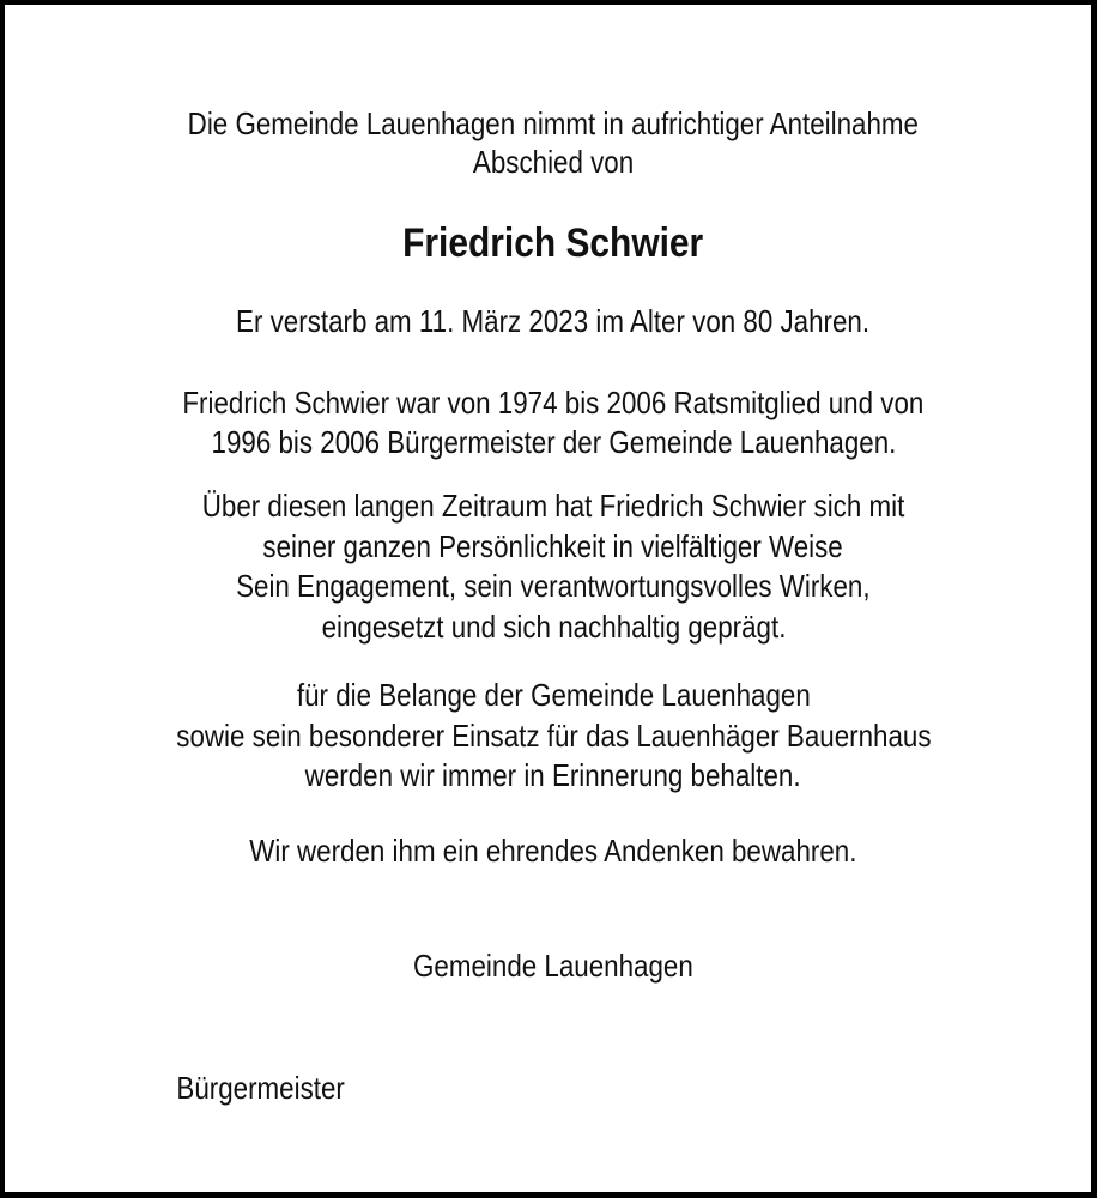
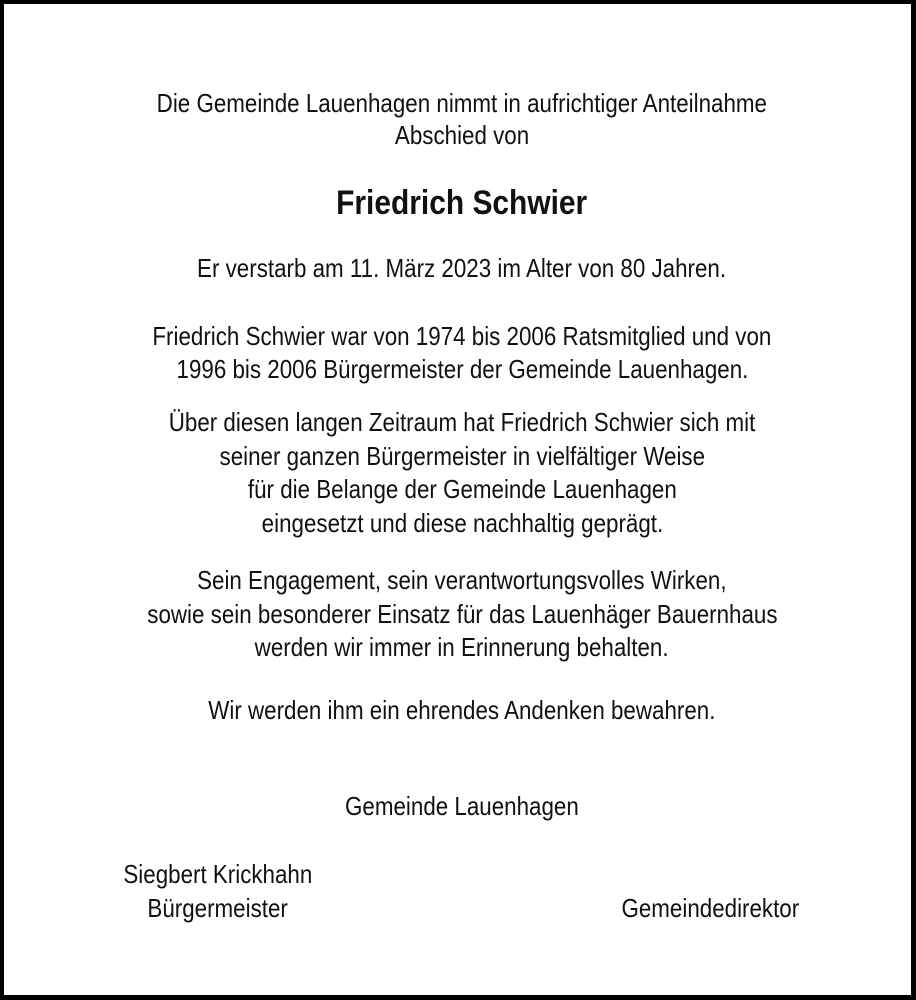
  Die Gemeinde Lauenhagen nimmt in aufrichtiger Anteilnahme
  Abschied von
  Friedrich Schwier
  Er verstarb am 11. März 2023 im Alter von 80 Jahren.
  Friedrich Schwier war von 1974 bis 2006 Ratsmitglied und von
  1996 bis 2006 Bürgermeister der Gemeinde Lauenhagen.
  Über diesen langen Zeitraum hat Friedrich Schwier sich mit
- seiner ganzen Persönlichkeit in vielfältiger Weise
+ seiner ganzen Bürgermeister in vielfältiger Weise
- Sein Engagement, sein verantwortungsvolles Wirken,
+ für die Belange der Gemeinde Lauenhagen
- eingesetzt und sich nachhaltig geprägt.
+ eingesetzt und diese nachhaltig geprägt.
- für die Belange der Gemeinde Lauenhagen
+ Sein Engagement, sein verantwortungsvolles Wirken,
  sowie sein besonderer Einsatz für das Lauenhäger Bauernhaus
  werden wir immer in Erinnerung behalten.
  Wir werden ihm ein ehrendes Andenken bewahren.
  Gemeinde Lauenhagen
+ Siegbert Krickhahn
  Bürgermeister
+ Gemeindedirektor
